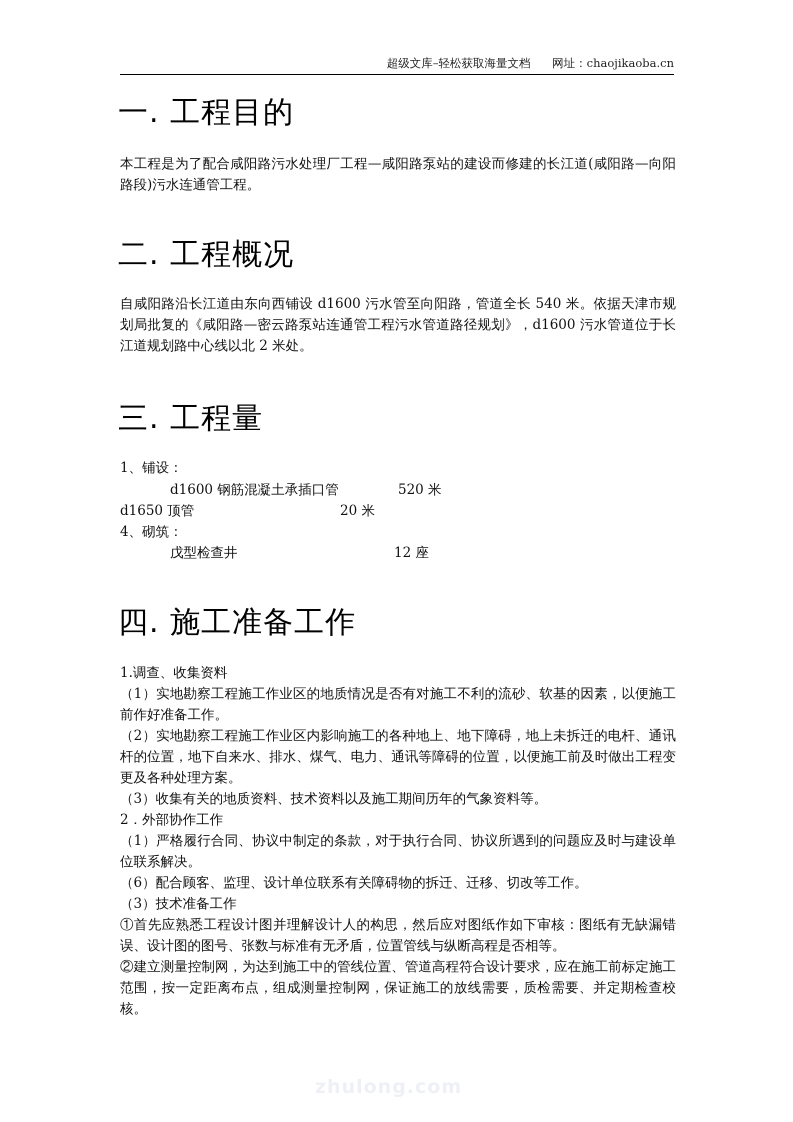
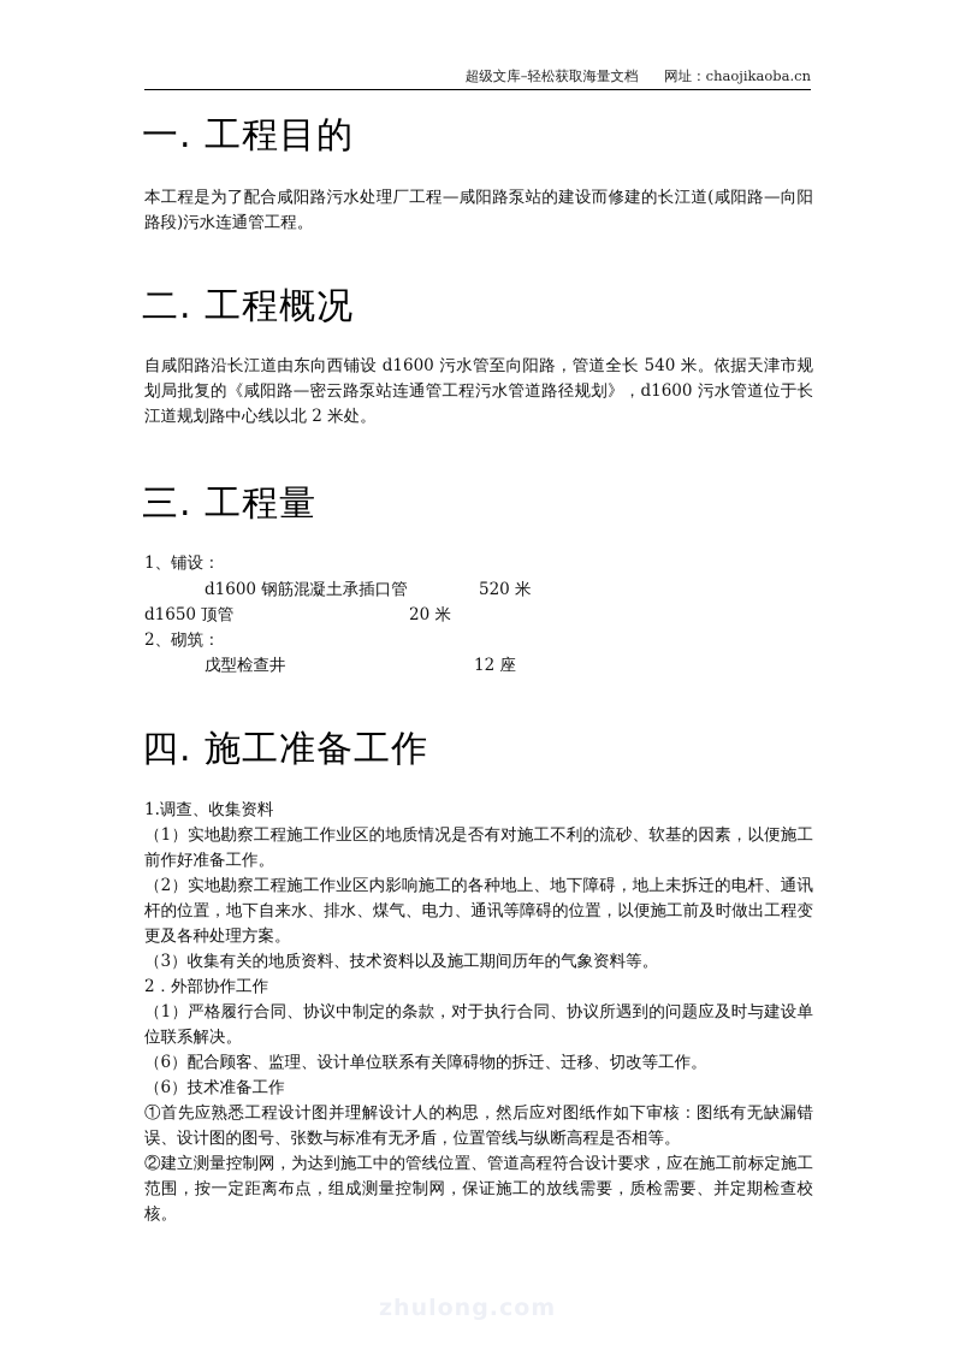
  超级文库–轻松获取海量文档 网址：chaojikaoba.cn
  一. 工程目的
  本工程是为了配合咸阳路污水处理厂工程—咸阳路泵站的建设而修建的长江道(咸阳路—向阳路段)污水连通管工程。
  二. 工程概况
  自咸阳路沿长江道由东向西铺设 d1600 污水管至向阳路，管道全长 540 米。依据天津市规划局批复的《咸阳路—密云路泵站连通管工程污水管道路径规划》，d1600 污水管道位于长江道规划路中心线以北 2 米处。
  三. 工程量
  1、铺设：
  d1600 钢筋混凝土承插口管
  520 米
  d1650 顶管
  20 米
- 4、砌筑：
+ 2、砌筑：
  戊型检查井
  12 座
  四. 施工准备工作
  1.调查、收集资料
  （1）实地勘察工程施工作业区的地质情况是否有对施工不利的流砂、软基的因素，以便施工前作好准备工作。
  （2）实地勘察工程施工作业区内影响施工的各种地上、地下障碍，地上未拆迁的电杆、通讯杆的位置，地下自来水、排水、煤气、电力、通讯等障碍的位置，以便施工前及时做出工程变更及各种处理方案。
  （3）收集有关的地质资料、技术资料以及施工期间历年的气象资料等。
  2．外部协作工作
  （1）严格履行合同、协议中制定的条款，对于执行合同、协议所遇到的问题应及时与建设单位联系解决。
  （6）配合顾客、监理、设计单位联系有关障碍物的拆迁、迁移、切改等工作。
- （3）技术准备工作
+ （6）技术准备工作
  ①首先应熟悉工程设计图并理解设计人的构思，然后应对图纸作如下审核：图纸有无缺漏错误、设计图的图号、张数与标准有无矛盾，位置管线与纵断高程是否相等。
  ②建立测量控制网，为达到施工中的管线位置、管道高程符合设计要求，应在施工前标定施工范围，按一定距离布点，组成测量控制网，保证施工的放线需要，质检需要、并定期检查校核。
